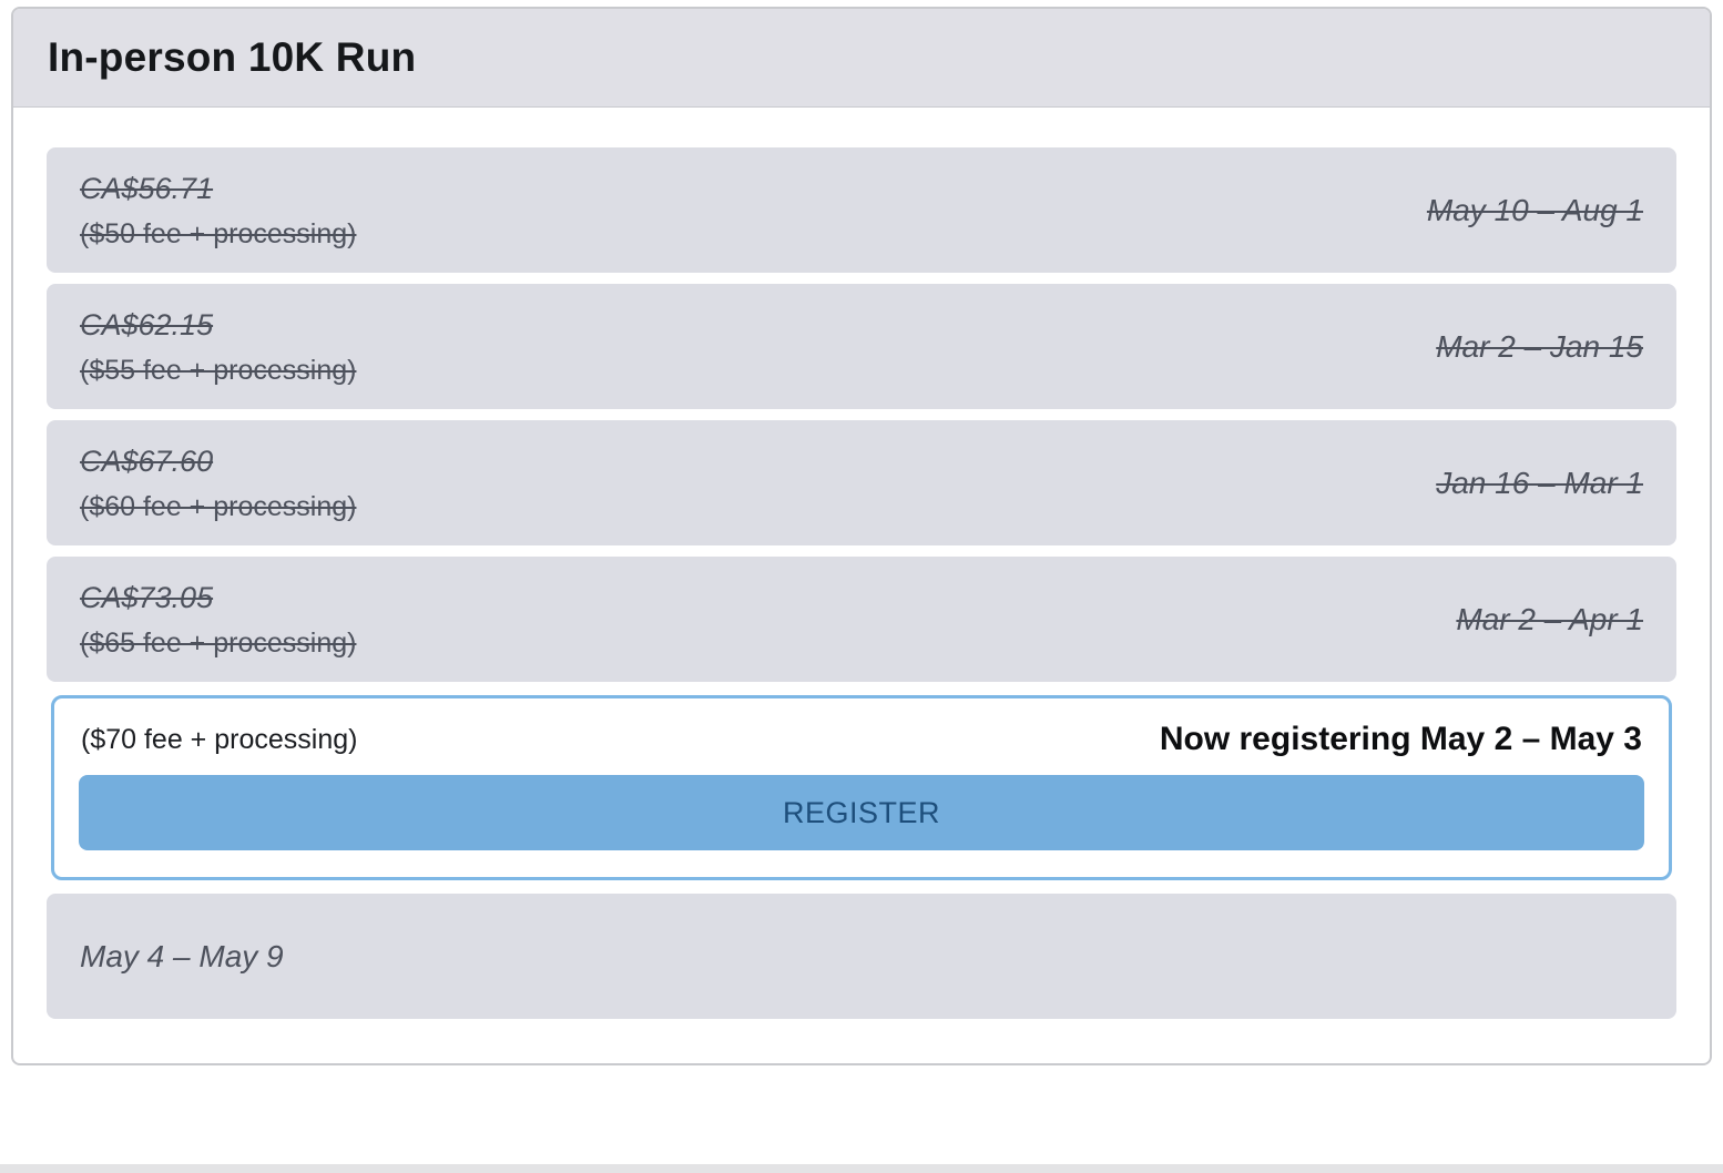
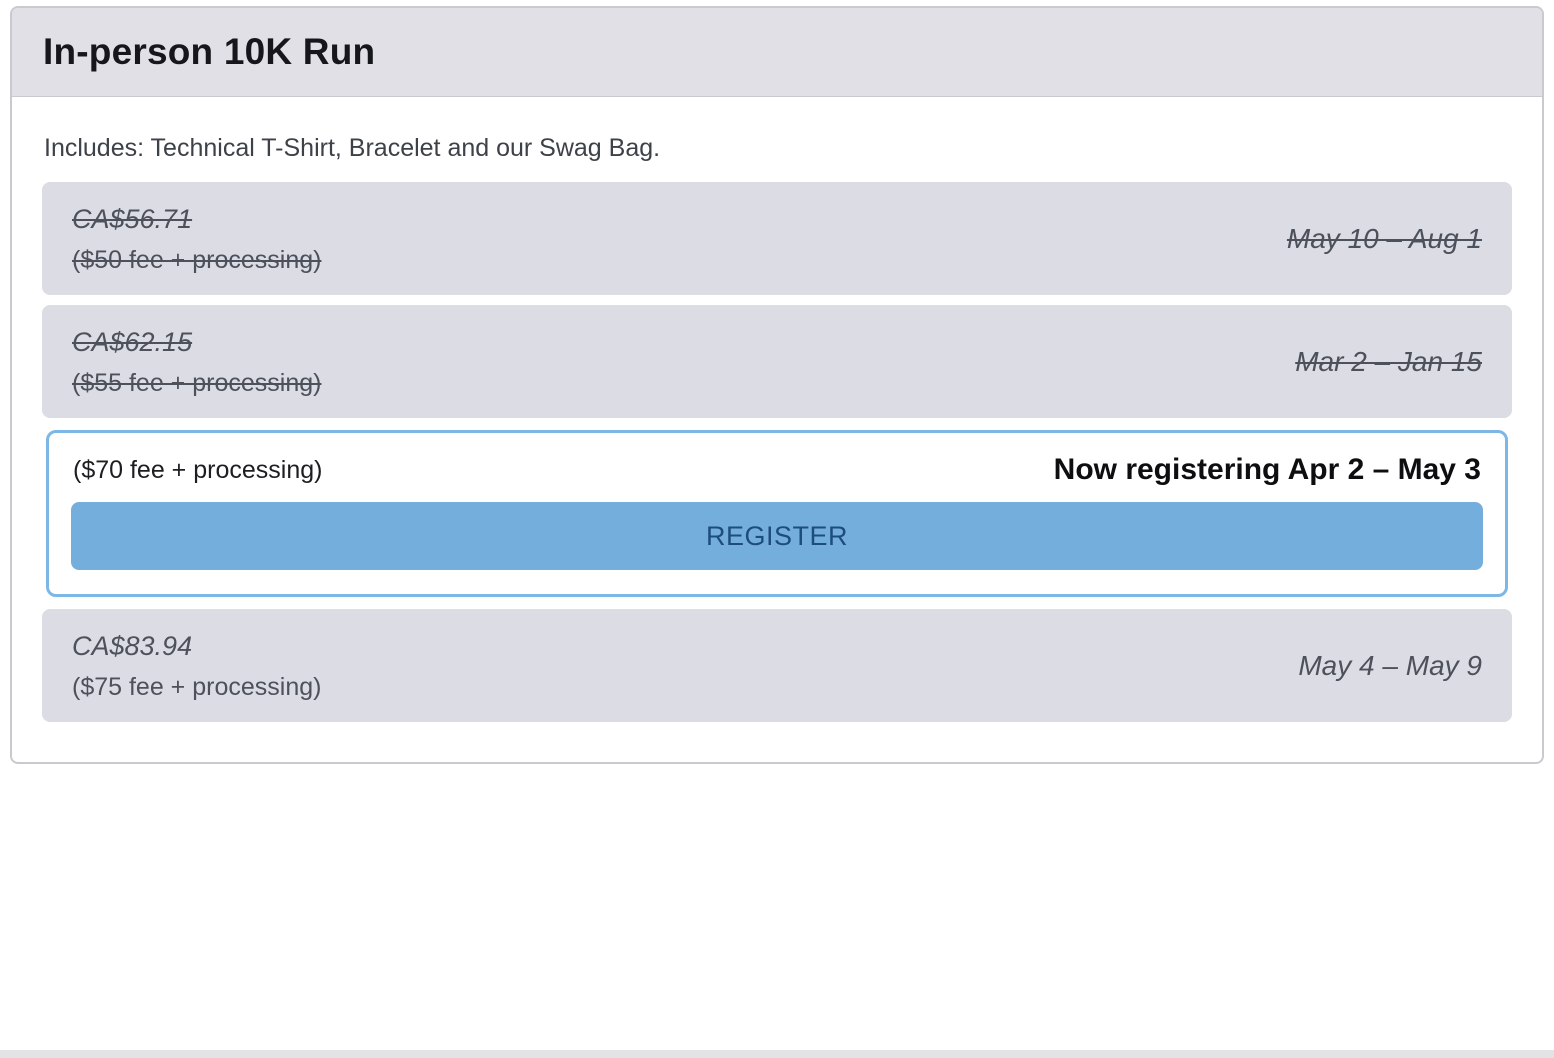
  In-person 10K Run
+ Includes: Technical T-Shirt, Bracelet and our Swag Bag.
  CA$56.71
  ($50 fee + processing)
  May 10 – Aug 1
  CA$62.15
  ($55 fee + processing)
  Mar 2 – Jan 15
- CA$67.60
- ($60 fee + processing)
- Jan 16 – Mar 1
- CA$73.05
- ($65 fee + processing)
- Mar 2 – Apr 1
  ($70 fee + processing)
- Now registering May 2 – May 3
+ Now registering Apr 2 – May 3
  REGISTER
+ CA$83.94
+ ($75 fee + processing)
  May 4 – May 9
